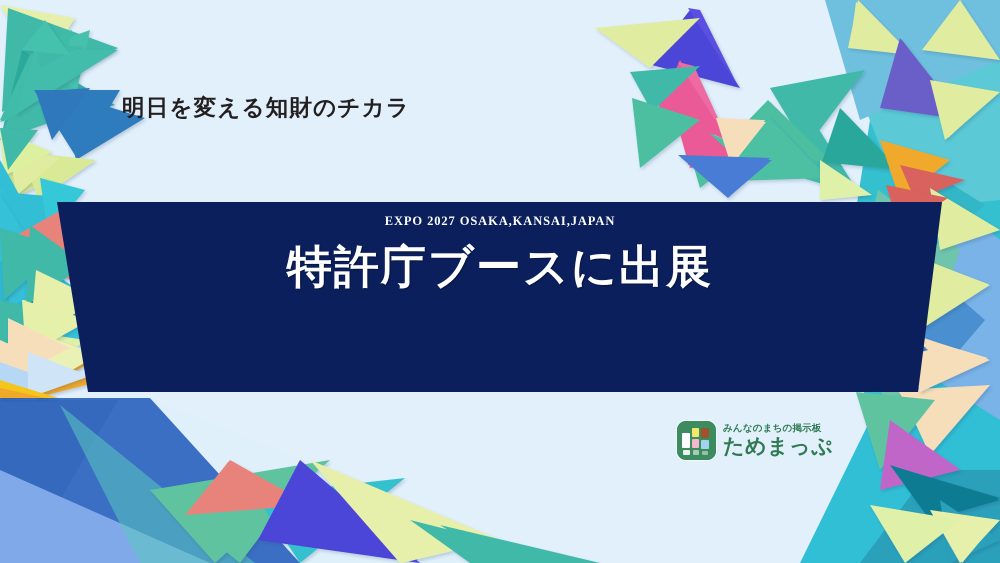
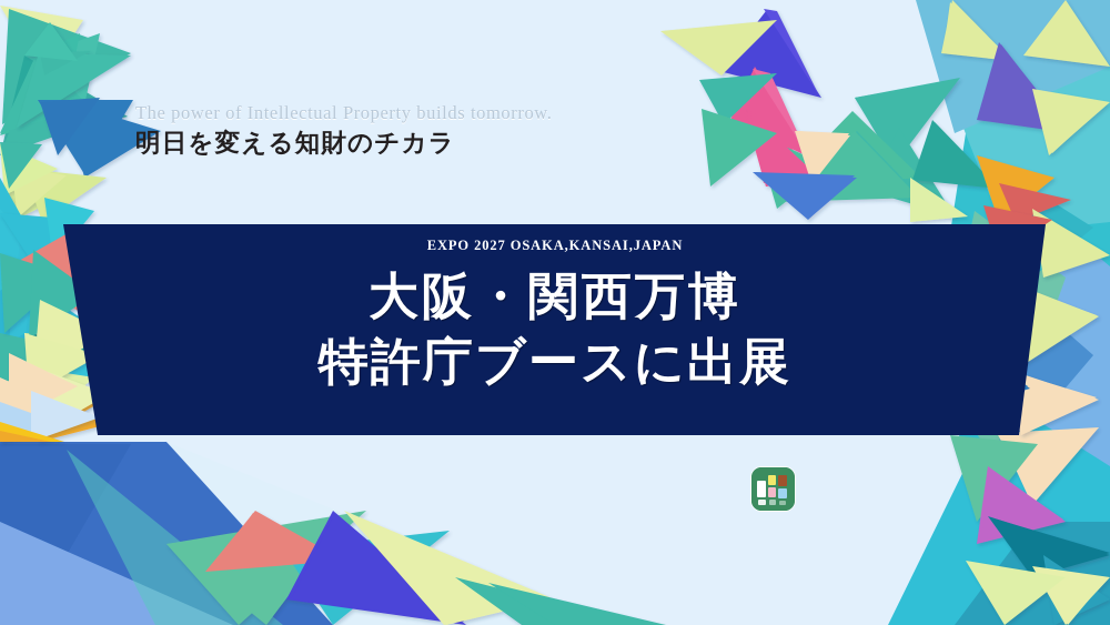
+ The power of Intellectual Property builds tomorrow.
  明日を変える知財のチカラ
  EXPO 2027 OSAKA,KANSAI,JAPAN
+ 大阪・関西万博
  特許庁ブースに出展
- みんなのまちの掲示板
- ためまっぷ
